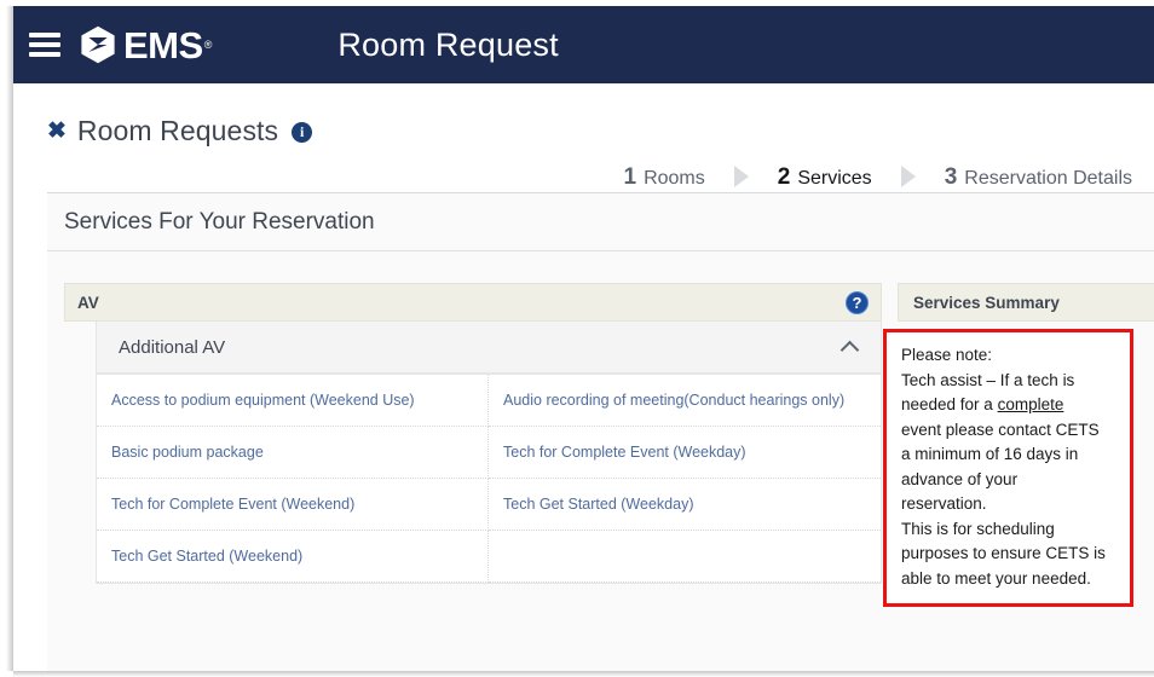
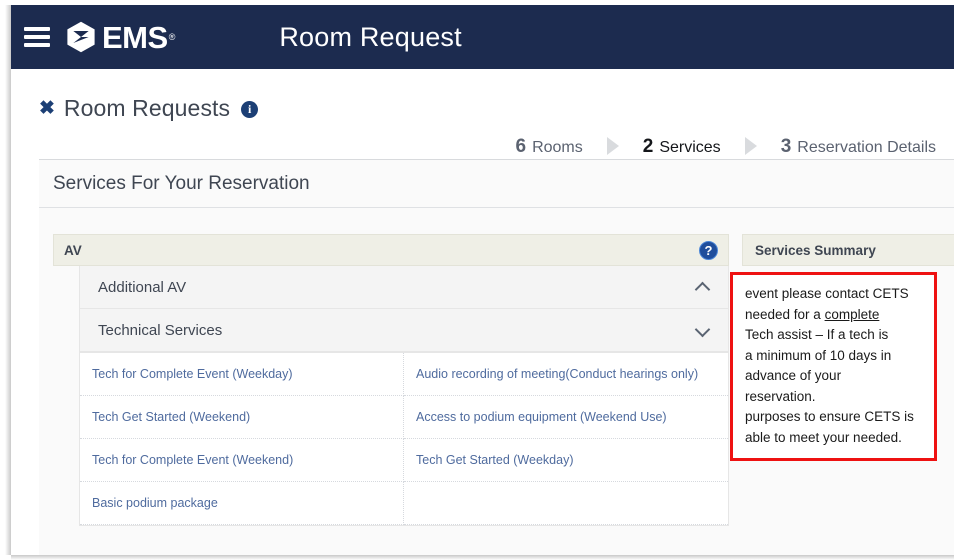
  EMS
  ®
  Room Request
  ✖
  Room Requests
  i
- 1
+ 6
  Rooms
  2
  Services
  3
  Reservation Details
  Services For Your Reservation
  AV
  ?
  Additional AV
+ Technical Services
- Access to podium equipment (Weekend Use)
+ Tech for Complete Event (Weekday)
  Audio recording of meeting(Conduct hearings only)
- Basic podium package
+ Tech Get Started (Weekend)
- Tech for Complete Event (Weekday)
+ Access to podium equipment (Weekend Use)
  Tech for Complete Event (Weekend)
  Tech Get Started (Weekday)
- Tech Get Started (Weekend)
+ Basic podium package
  Services Summary
- Please note:
- Tech assist – If a tech is
+ event please contact CETS
  needed for a complete
- event please contact CETS
+ Tech assist – If a tech is
- a minimum of 16 days in
+ a minimum of 10 days in
  advance of your
  reservation.
- This is for scheduling
  purposes to ensure CETS is
  able to meet your needed.
